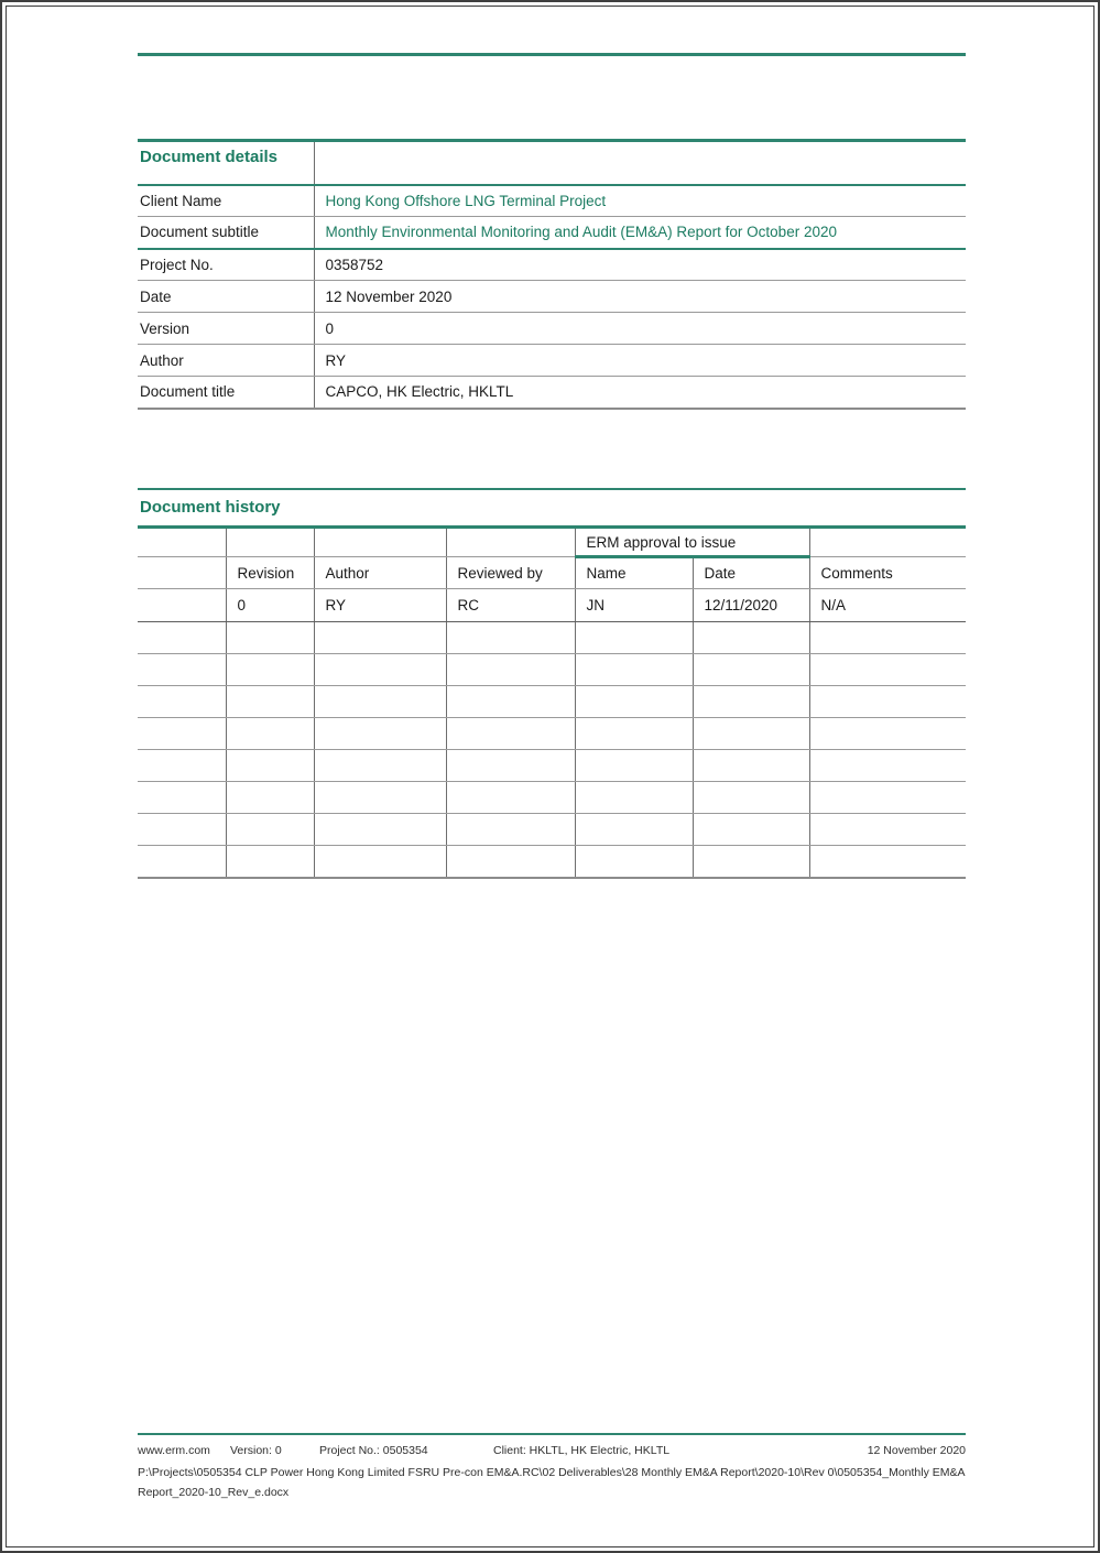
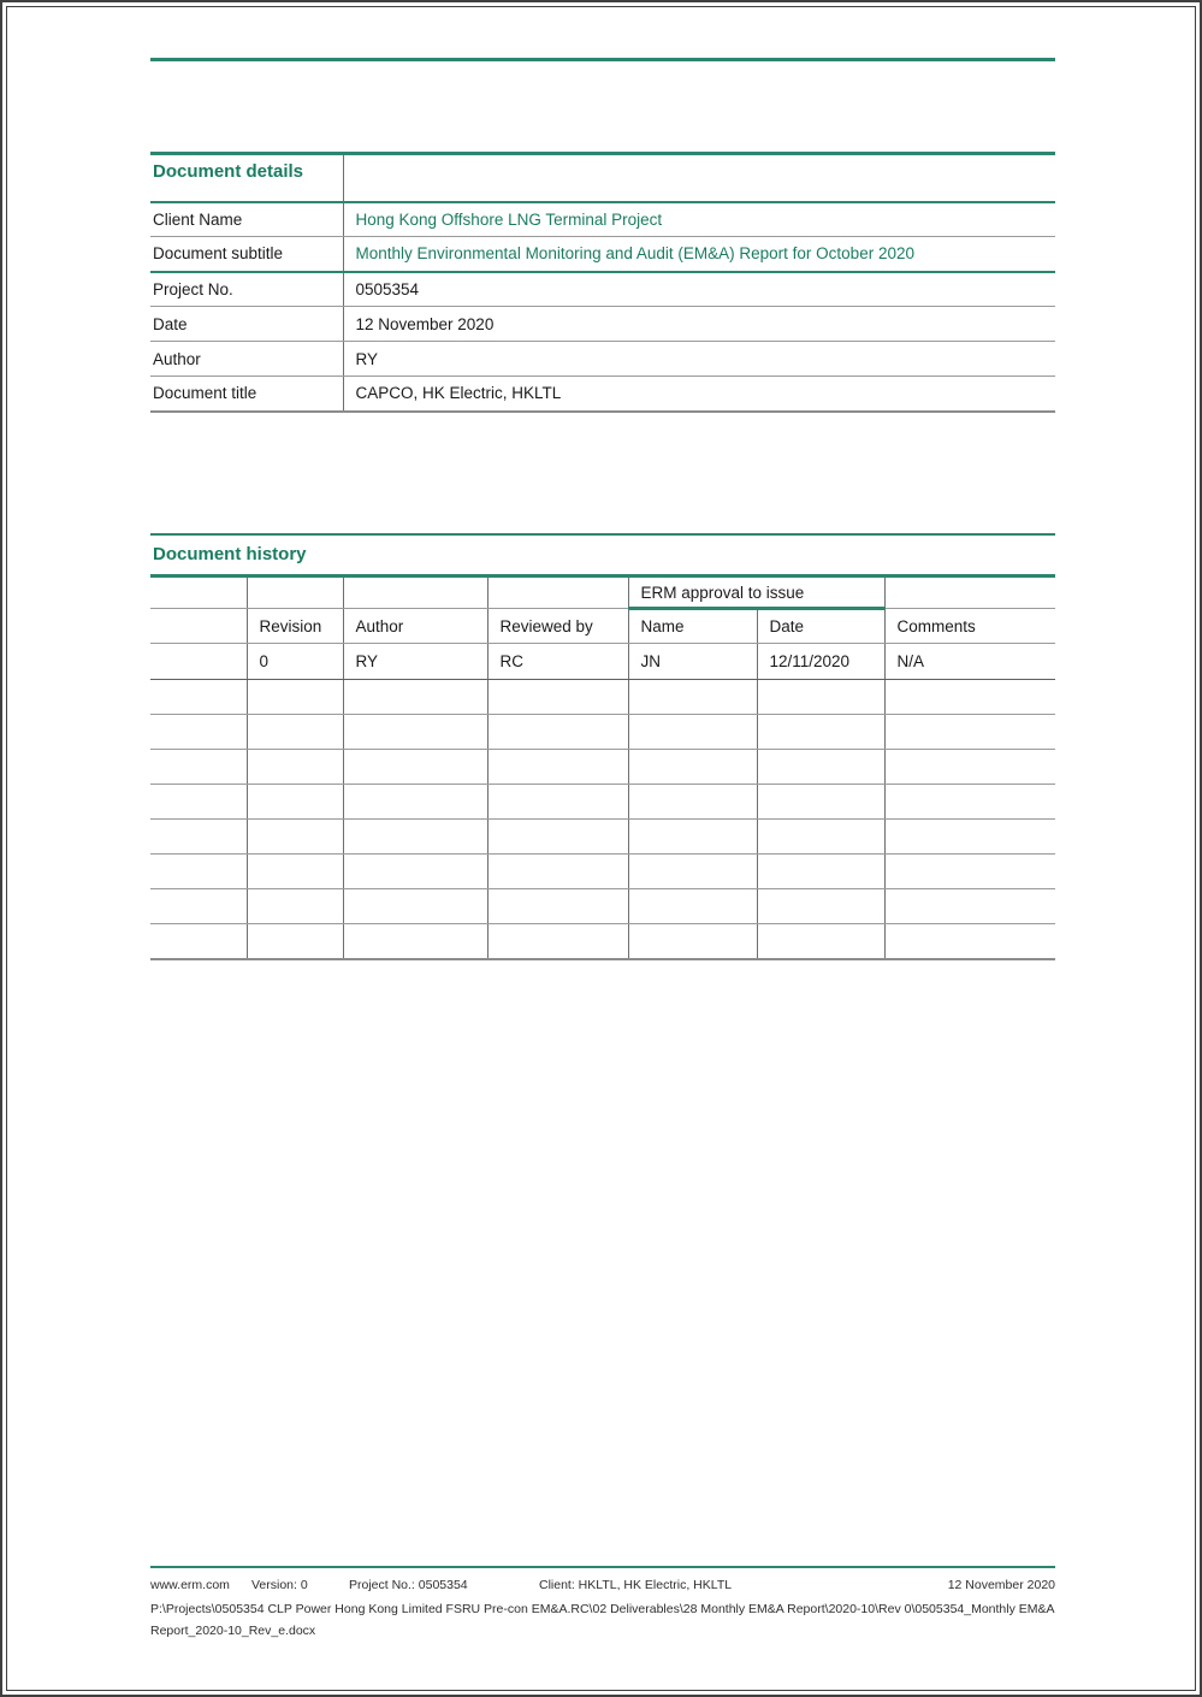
  Document details
  Client Name	Hong Kong Offshore LNG Terminal Project
  Document subtitle	Monthly Environmental Monitoring and Audit (EM&A) Report for October 2020
- Project No.	0358752
+ Project No.	0505354
  Date	12 November 2020
- Version	0
  Author	RY
  Document title	CAPCO, HK Electric, HKLTL
  Document history
  				ERM approval to issue
  	Revision	Author	Reviewed by	Name	Date	Comments
  	0	RY	RC	JN	12/11/2020	N/A
  www.erm.com
  Version: 0
  Project No.: 0505354
  Client: HKLTL, HK Electric, HKLTL
  12 November 2020
  P:\Projects\0505354 CLP Power Hong Kong Limited FSRU Pre-con EM&A.RC\02 Deliverables\28 Monthly EM&A Report\2020-10\Rev 0\0505354_Monthly EM&A
  Report_2020-10_Rev_e.docx
